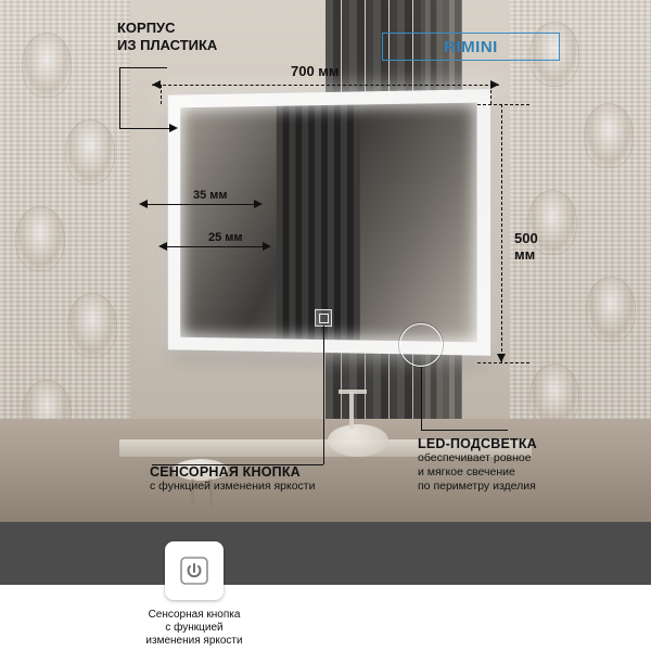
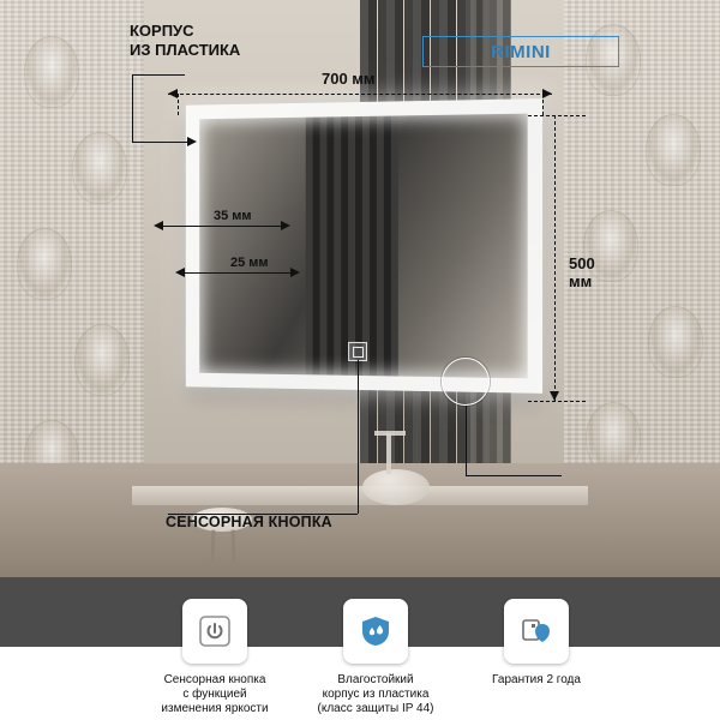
  RIMINI
  КОРПУС
  ИЗ ПЛАСТИКА
  700 мм
  500
  мм
  35 мм
  25 мм
  СЕНСОРНАЯ КНОПКА
- с функцией изменения яркости
- LED-ПОДСВЕТКА
- обеспечивает ровное
- и мягкое свечение
- по периметру изделия
  Сенсорная кнопка
  с функцией
  изменения яркости
+ Влагостойкий
+ корпус из пластика
+ (класс защиты IP 44)
+ Гарантия 2 года
